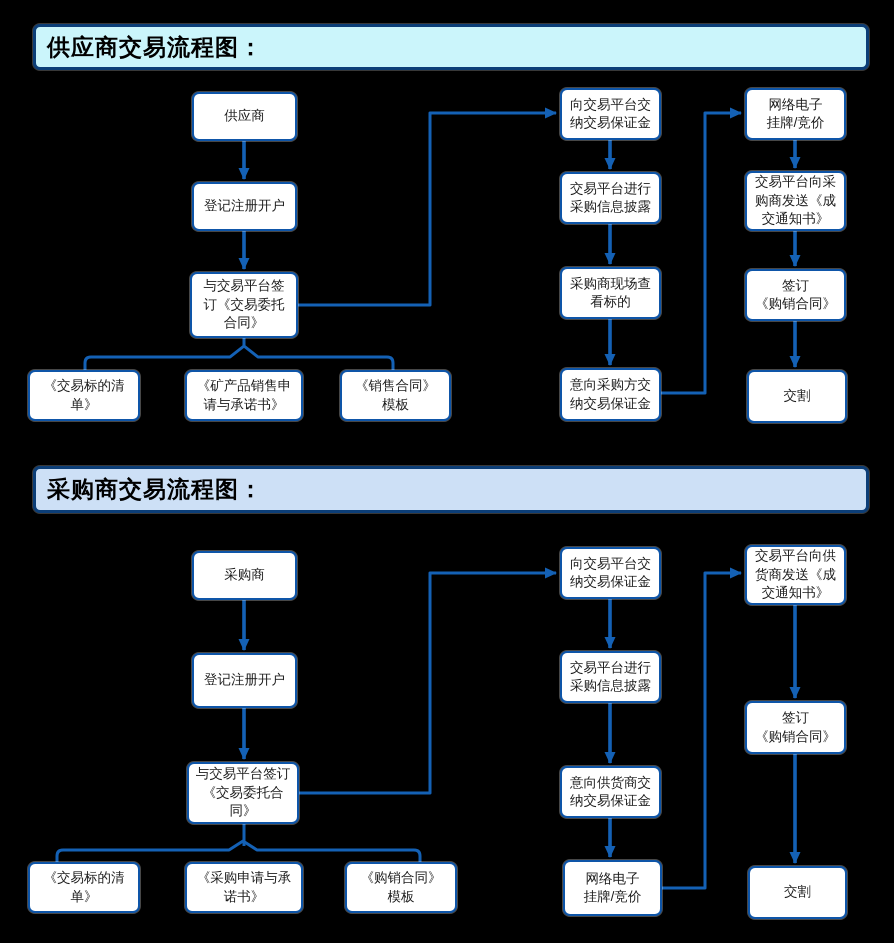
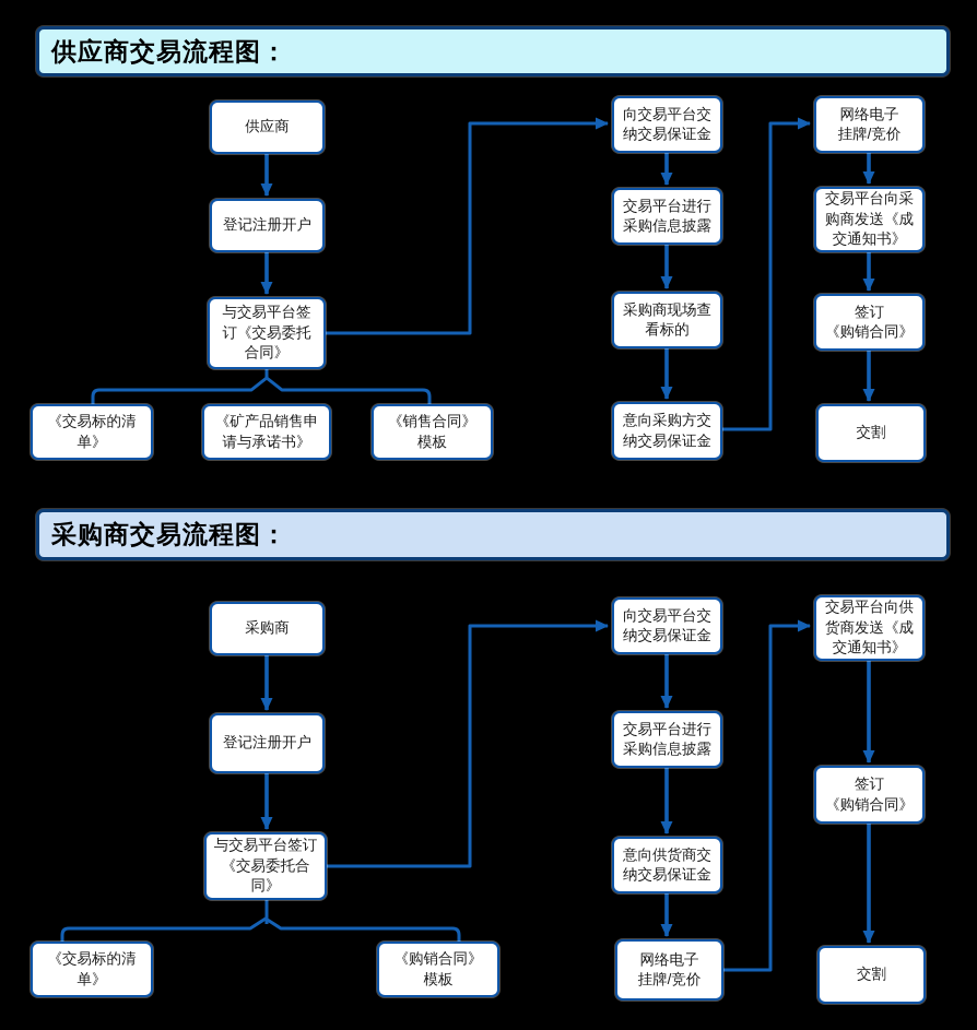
  供应商交易流程图：
  供应商
  登记注册开户
  与交易平台签
  订《交易委托
  合同》
  《交易标的清
  单》
  《矿产品销售申
  请与承诺书》
  《销售合同》
  模板
  向交易平台交
  纳交易保证金
  交易平台进行
  采购信息披露
  采购商现场查
  看标的
  意向采购方交
  纳交易保证金
  网络电子
  挂牌/竞价
  交易平台向采
  购商发送《成
  交通知书》
  签订
  《购销合同》
  交割
  采购商交易流程图：
  采购商
  登记注册开户
  与交易平台签订
  《交易委托合
  同》
  《交易标的清
  单》
- 《采购申请与承
- 诺书》
  《购销合同》
  模板
  向交易平台交
  纳交易保证金
  交易平台进行
  采购信息披露
  意向供货商交
  纳交易保证金
  网络电子
  挂牌/竞价
  交易平台向供
  货商发送《成
  交通知书》
  签订
  《购销合同》
  交割
